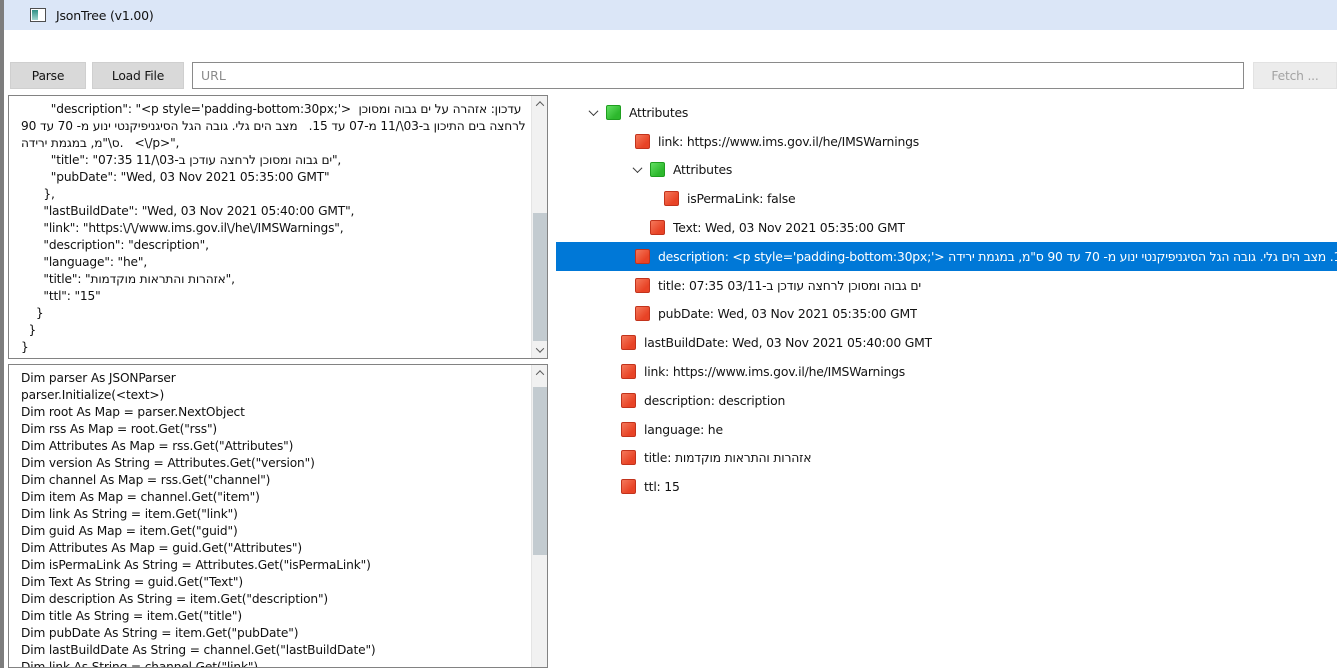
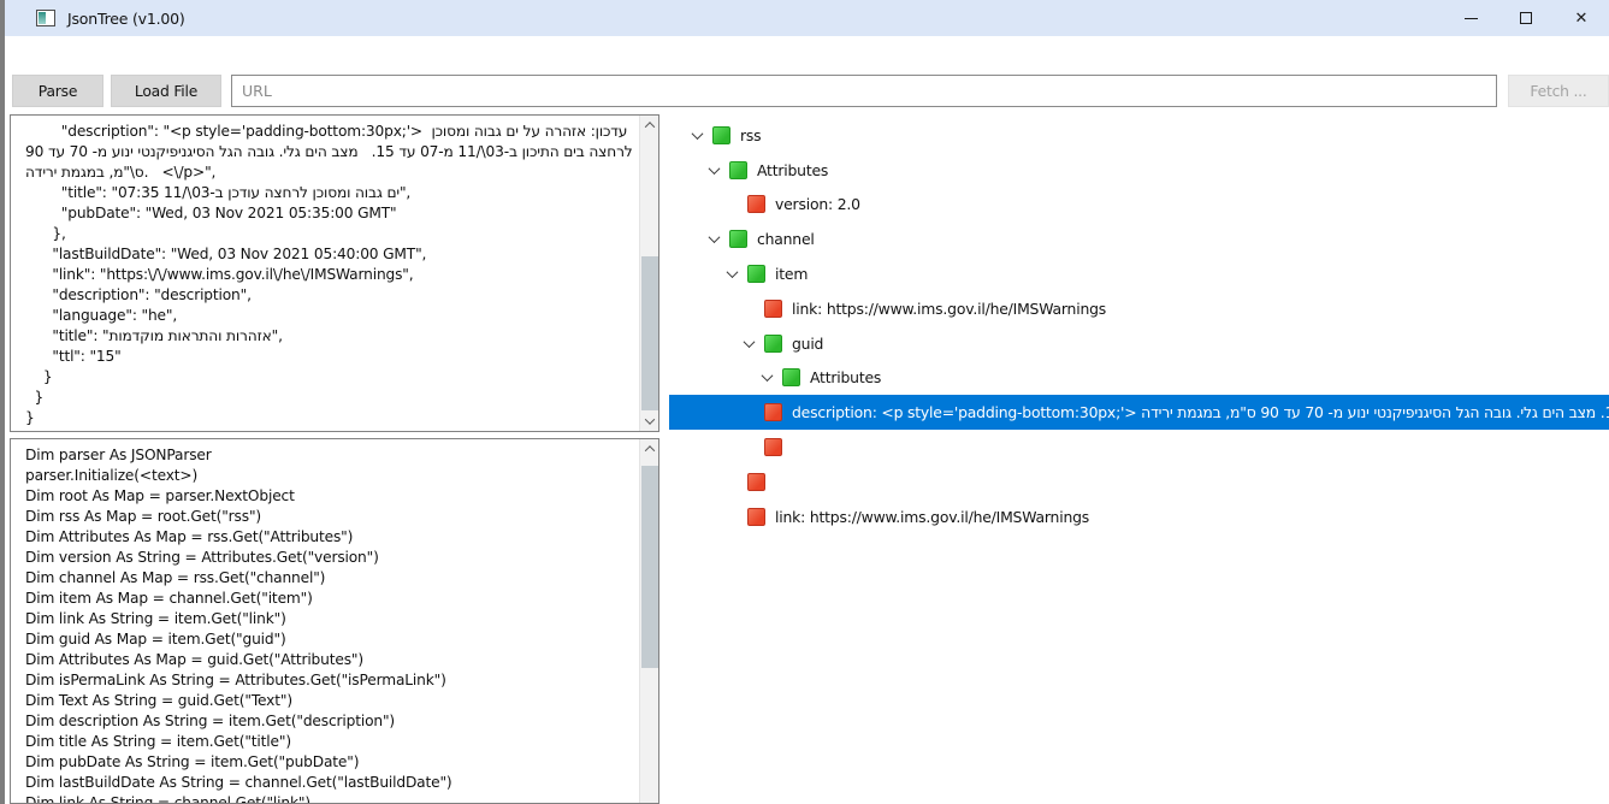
  JsonTree (v1.00)
+ ✕
  Parse
  Load File
  URL
  Fetch ...
  "description": "<p style='padding-bottom:30px;'> עדכון: אזהרה על ים גבוה ומסוכן לרחצה בים התיכון ב-03\/11 מ-07 עד 15. מצב הים גלי. גובה הגל הסיגניפיקנטי ינוע מ- 70 עד 90 ס\"מ, במגמת ירידה. <\/p>",
  "title": "ים גבוה ומסוכן לרחצה עודכן ב-03\/11 07:35",
  "pubDate": "Wed, 03 Nov 2021 05:35:00 GMT"
  },
  "lastBuildDate": "Wed, 03 Nov 2021 05:40:00 GMT",
  "link": "https:\/\/www.ims.gov.il\/he\/IMSWarnings",
  "description": "description",
  "language": "he",
  "title": "אזהרות והתראות מוקדמות",
  "ttl": "15"
  }
  }
  }
  Dim parser As JSONParser
  parser.Initialize(<text>)
  Dim root As Map = parser.NextObject
  Dim rss As Map = root.Get("rss")
  Dim Attributes As Map = rss.Get("Attributes")
  Dim version As String = Attributes.Get("version")
  Dim channel As Map = rss.Get("channel")
  Dim item As Map = channel.Get("item")
  Dim link As String = item.Get("link")
  Dim guid As Map = item.Get("guid")
  Dim Attributes As Map = guid.Get("Attributes")
  Dim isPermaLink As String = Attributes.Get("isPermaLink")
  Dim Text As String = guid.Get("Text")
  Dim description As String = item.Get("description")
  Dim title As String = item.Get("title")
  Dim pubDate As String = item.Get("pubDate")
  Dim lastBuildDate As String = channel.Get("lastBuildDate")
+ rss
  Attributes
+ version: 2.0
+ channel
+ item
  link: https://www.ims.gov.il/he/IMSWarnings
+ guid
  Attributes
- isPermaLink: false
- Text: Wed, 03 Nov 2021 05:35:00 GMT
- title: ים גבוה ומסוכן לרחצה עודכן ב-03/11 07:35
- pubDate: Wed, 03 Nov 2021 05:35:00 GMT
- lastBuildDate: Wed, 03 Nov 2021 05:40:00 GMT
  link: https://www.ims.gov.il/he/IMSWarnings
- description: description
- language: he
- title: אזהרות והתראות מוקדמות
- ttl: 15
